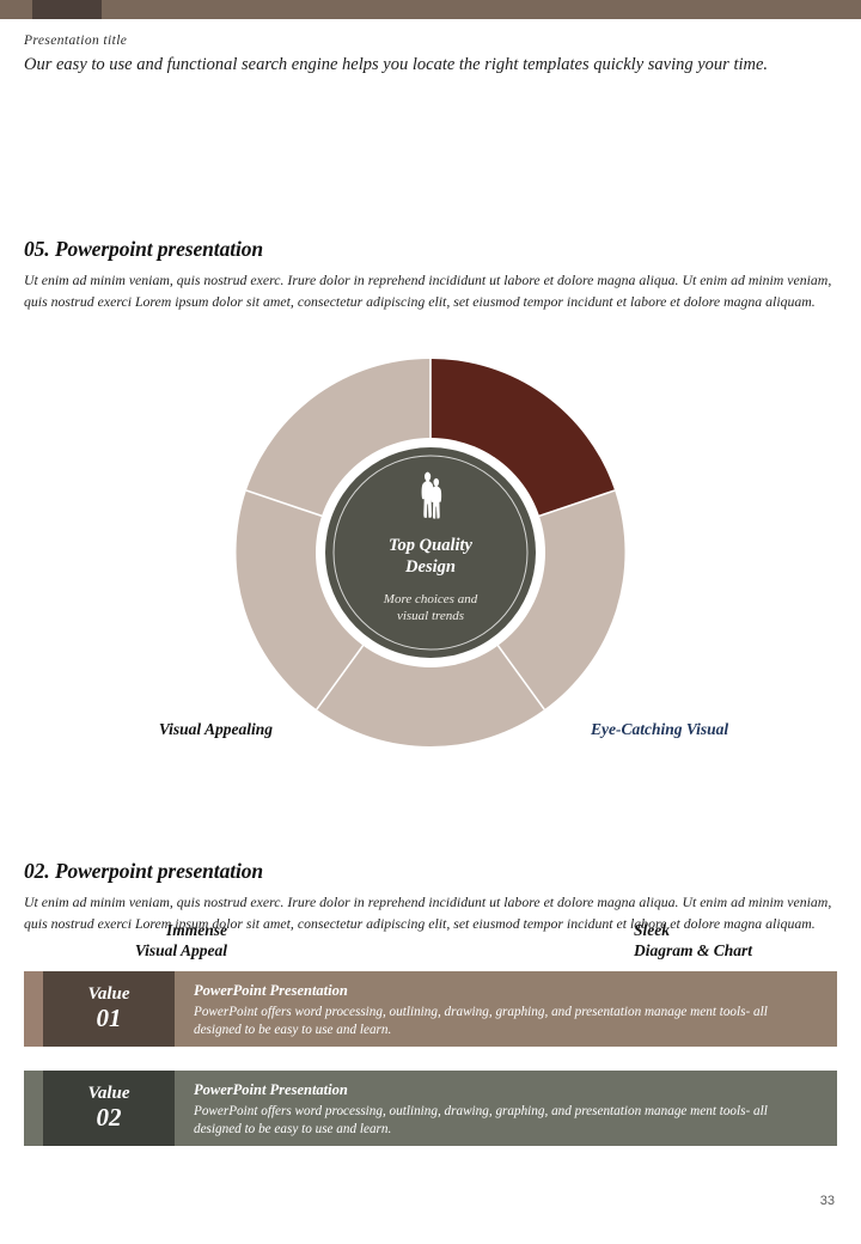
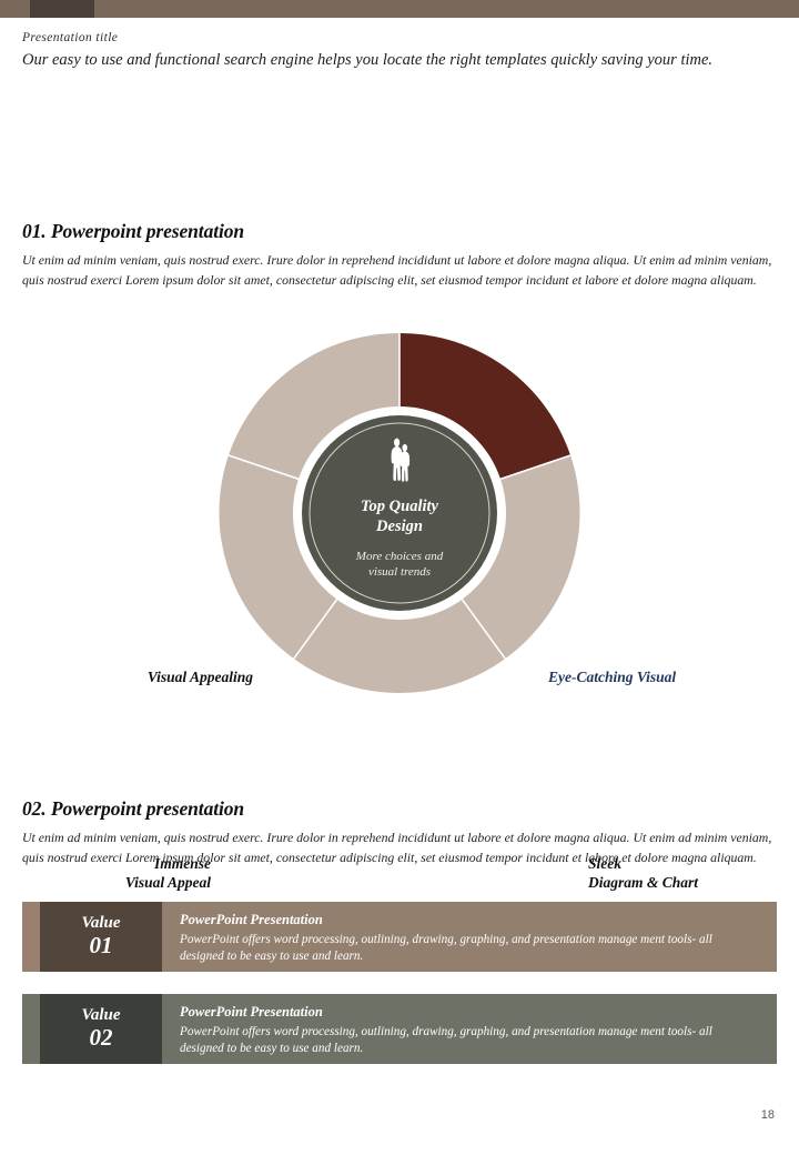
  Presentation title
  Our easy to use and functional search engine helps you locate the right templates quickly saving your time.
- 05. Powerpoint presentation
+ 01. Powerpoint presentation
  Ut enim ad minim veniam, quis nostrud exerc. Irure dolor in reprehend incididunt ut labore et dolore magna aliqua. Ut enim ad minim veniam, quis nostrud exerci Lorem ipsum dolor sit amet, consectetur adipiscing elit, set eiusmod tempor incidunt et labore et dolore magna aliquam.
  Top Quality
  Design
  More choices and
  visual trends
  Visual Appealing
  Eye-Catching Visual
  Immense
  Visual Appeal
  Sleek
  Diagram & Chart
  02. Powerpoint presentation
  Ut enim ad minim veniam, quis nostrud exerc. Irure dolor in reprehend incididunt ut labore et dolore magna aliqua. Ut enim ad minim veniam, quis nostrud exerci Lorem ipsum dolor sit amet, consectetur adipiscing elit, set eiusmod tempor incidunt et labore et dolore magna aliquam.
  Value
  01
  PowerPoint Presentation
  PowerPoint offers word processing, outlining, drawing, graphing, and presentation manage ment tools- all designed to be easy to use and learn.
  Value
  02
  PowerPoint Presentation
  PowerPoint offers word processing, outlining, drawing, graphing, and presentation manage ment tools- all designed to be easy to use and learn.
- 33
+ 18
